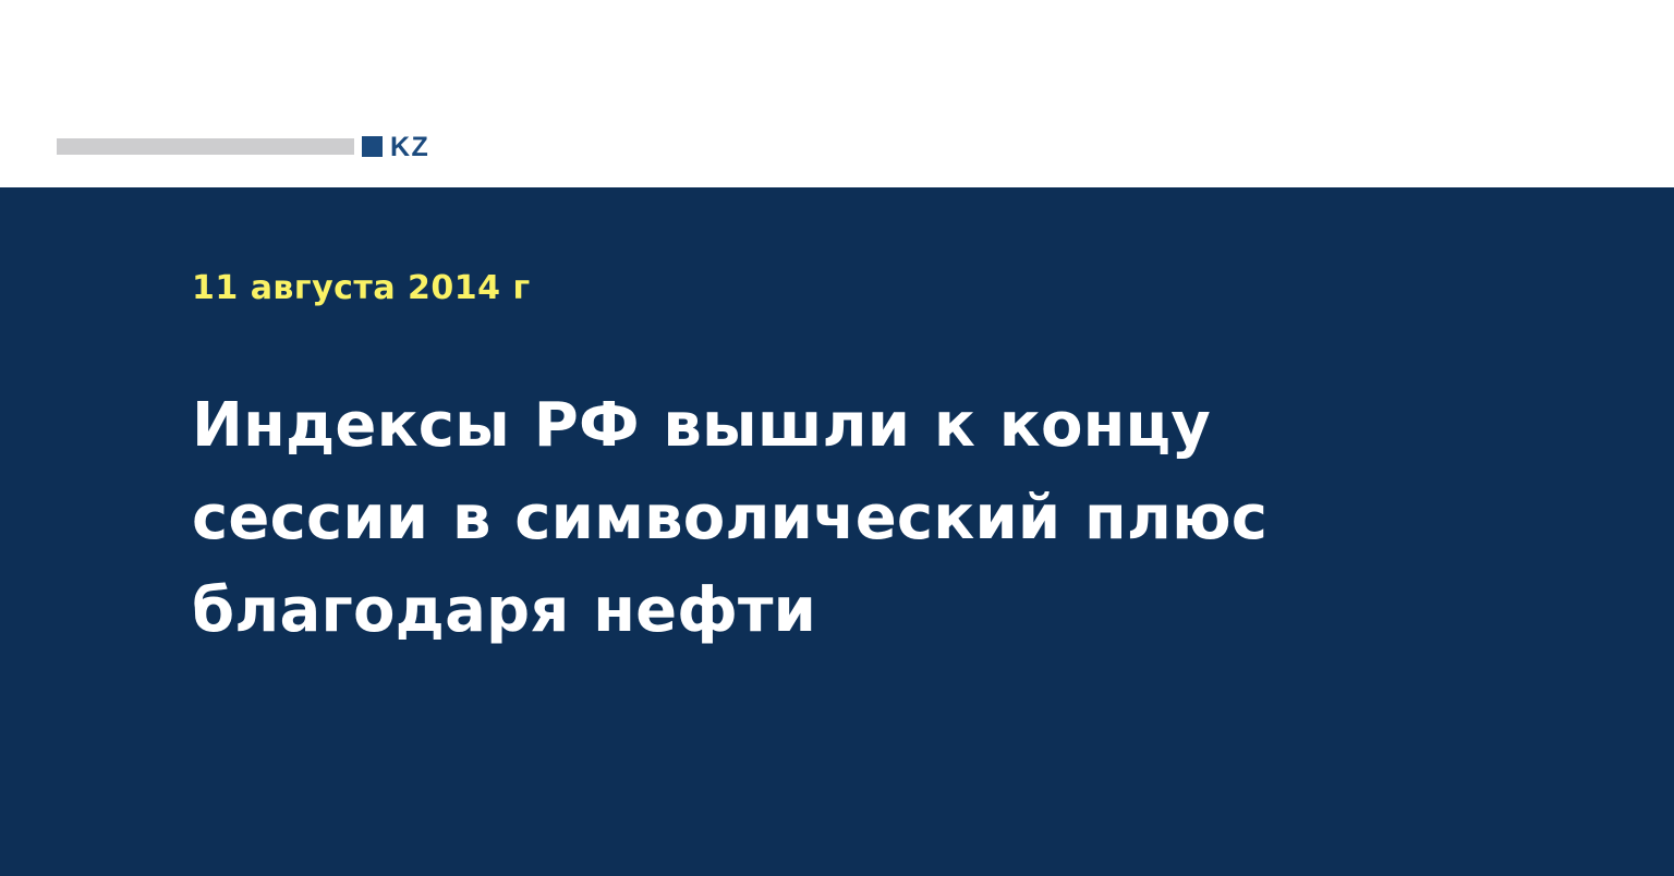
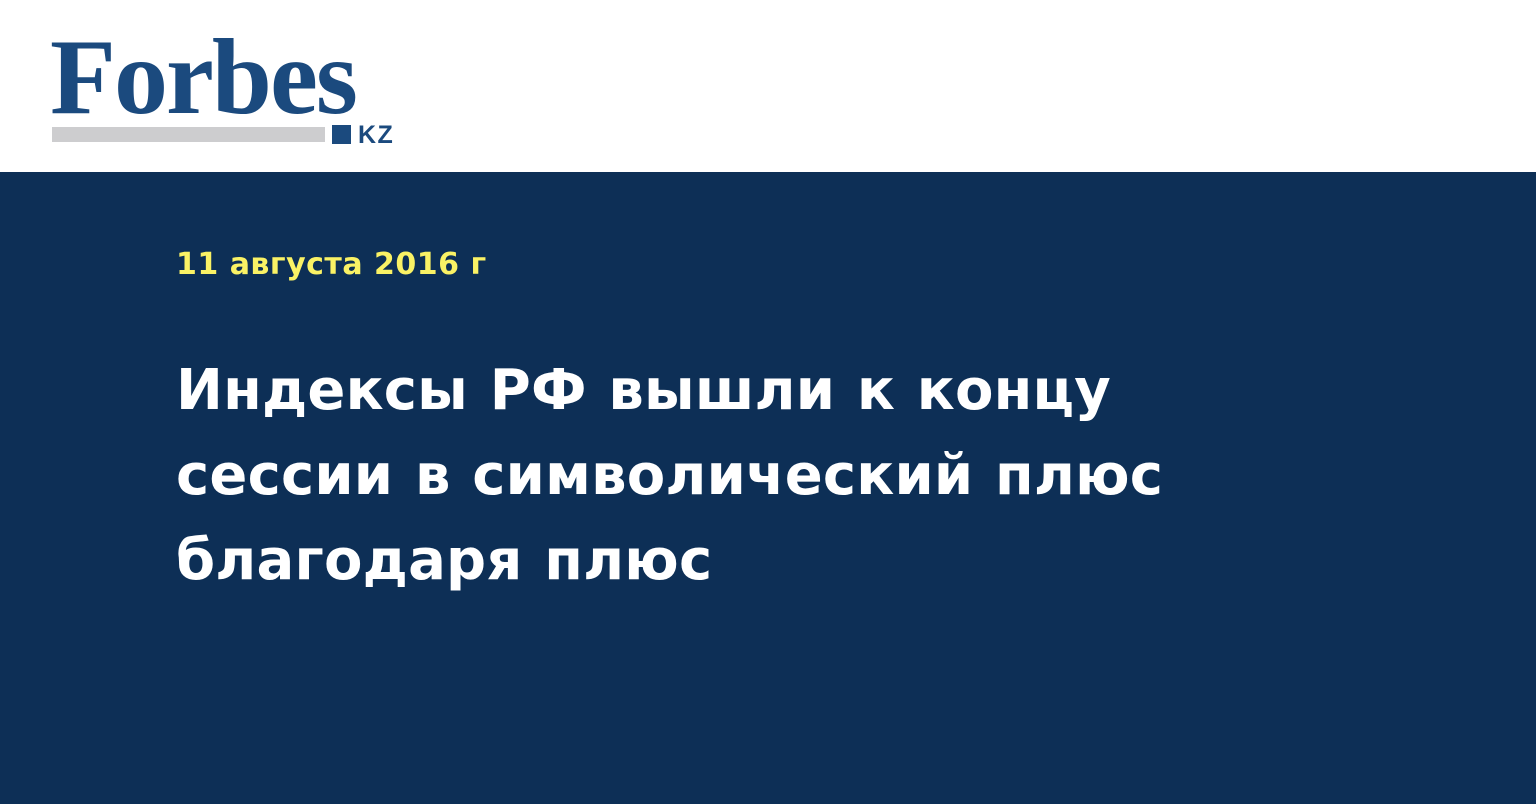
+ Forbes
  KZ
- 11 августа 2014 г
+ 11 августа 2016 г
- Индексы РФ вышли к концу сессии в символический плюс благодаря нефти
+ Индексы РФ вышли к концу сессии в символический плюс благодаря плюс
